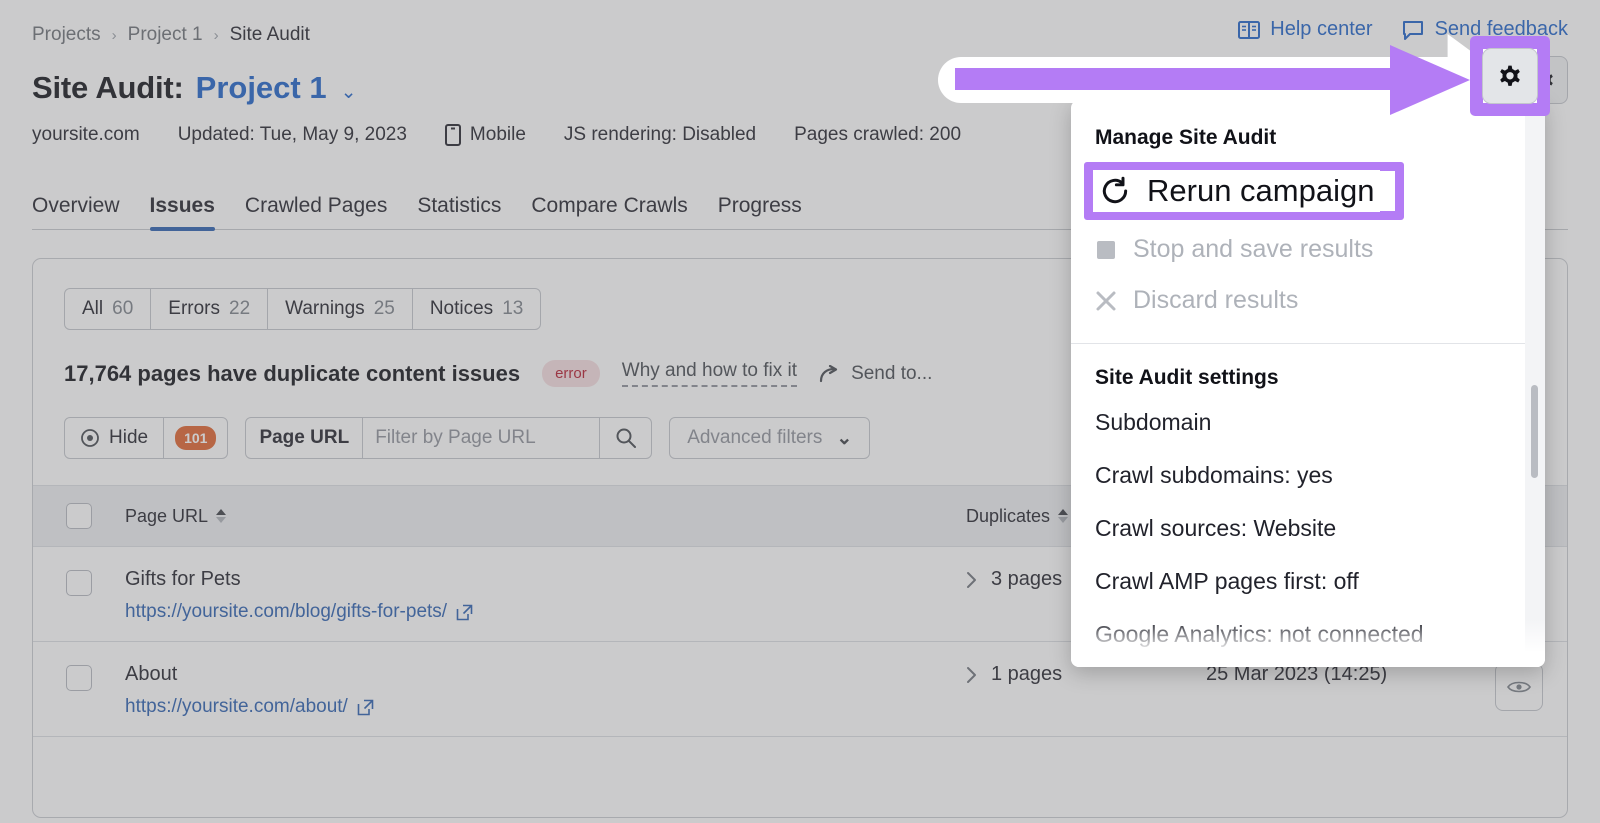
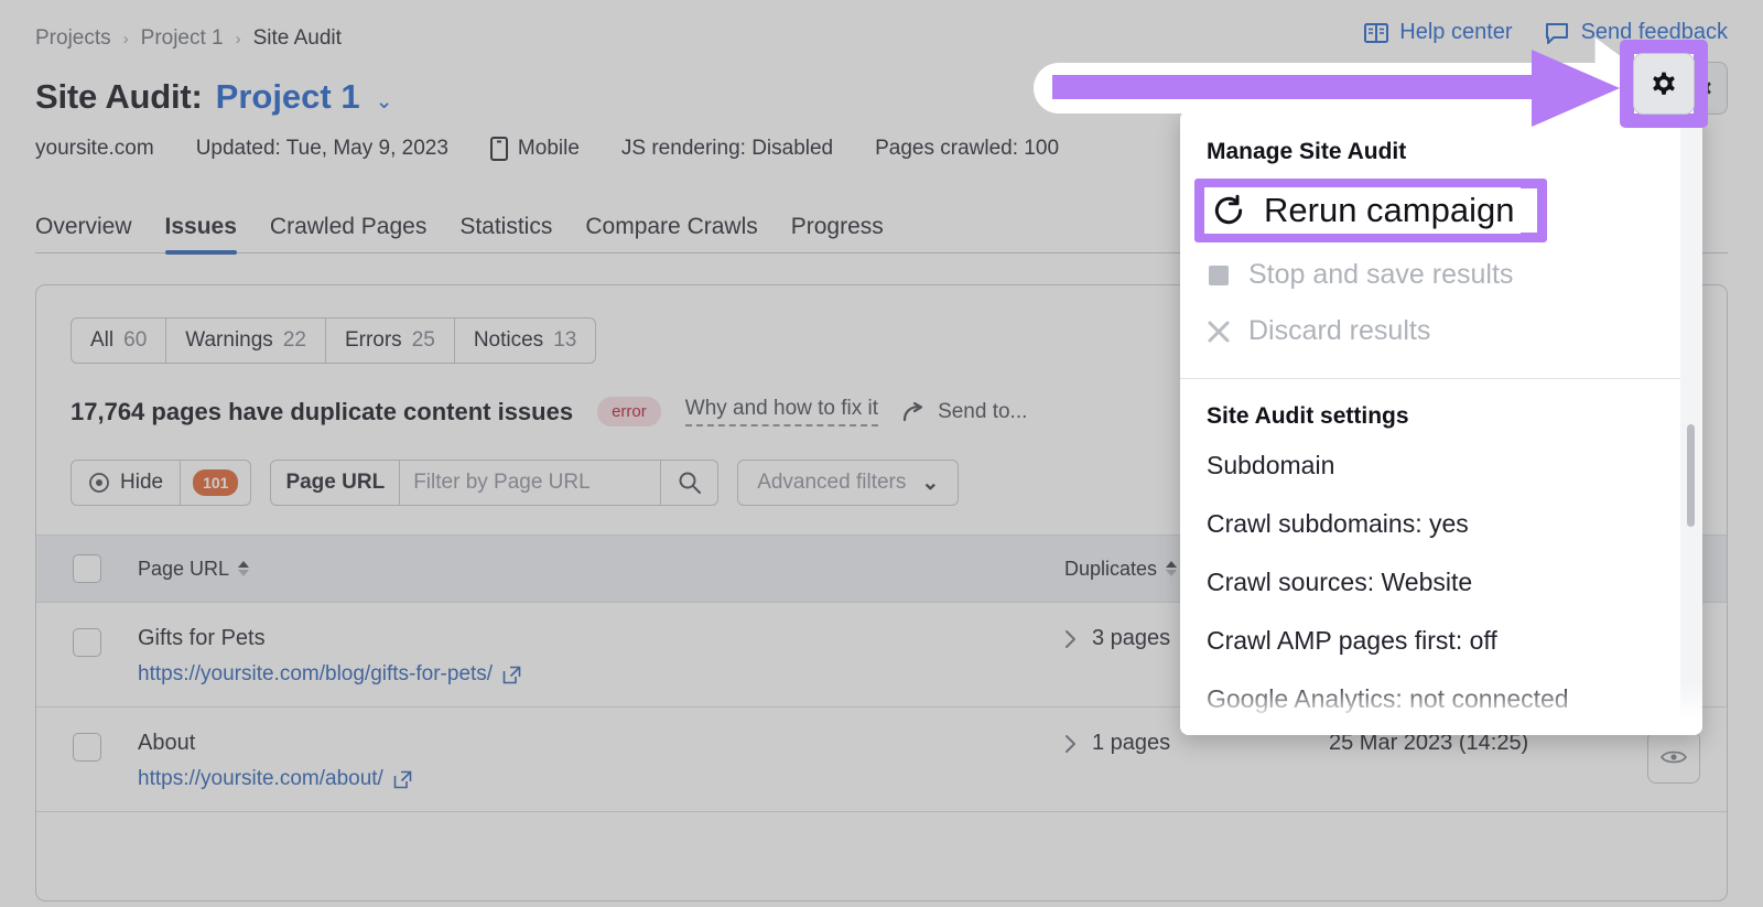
  Projects
  ›
  Project 1
  ›
  Site Audit
  Site Audit:
  Project 1
  ⌄
  yoursite.com
  Updated: Tue, May 9, 2023
  Mobile
  JS rendering: Disabled
- Pages crawled: 200
+ Pages crawled: 100
  Overview
  Issues
  Crawled Pages
  Statistics
  Compare Crawls
  Progress
  All
  60
- Errors
+ Warnings
  22
- Warnings
+ Errors
  25
  Notices
  13
  17,764 pages have duplicate content issues
  error
  Why and how to fix it
  Send to...
  Hide
  101
  Page URL
  Filter by Page URL
  Advanced filters
  ⌄
  Page URL
  Duplicates
  Gifts for Pets
  https://yoursite.com/blog/gifts-for-pets/
  3 pages
  About
  https://yoursite.com/about/
  1 pages
  25 Mar 2023 (14:25)
  Help center
  Send feedback
  Manage Site Audit
  Stop and save results
  Discard results
  Site Audit settings
  Subdomain
  Crawl subdomains: yes
  Crawl sources: Website
  Crawl AMP pages first: off
  Rerun campaign
